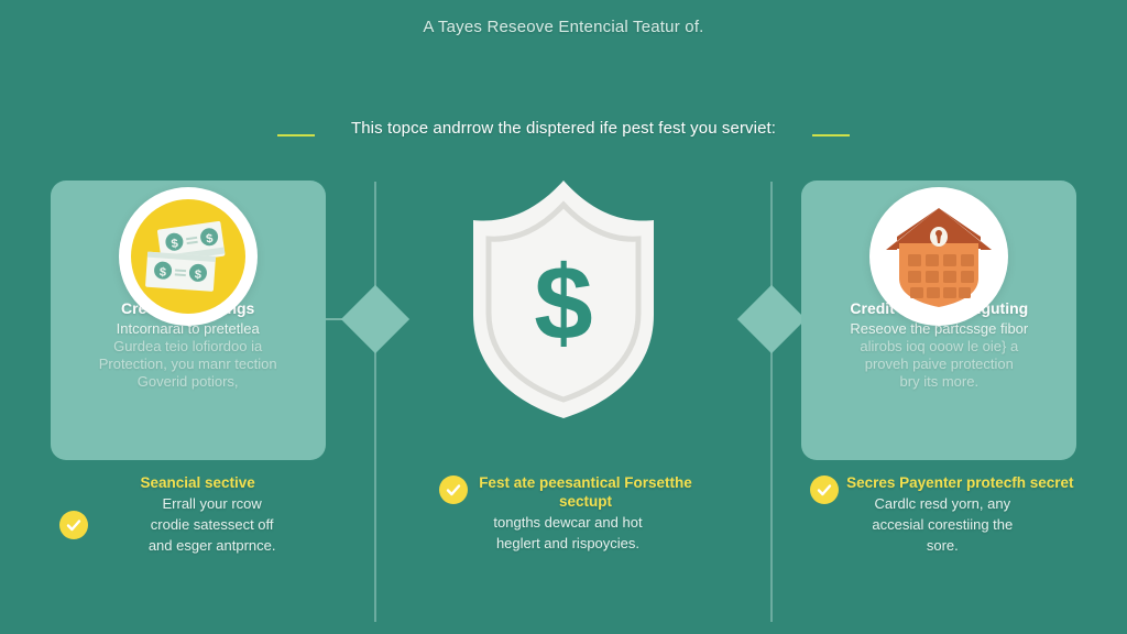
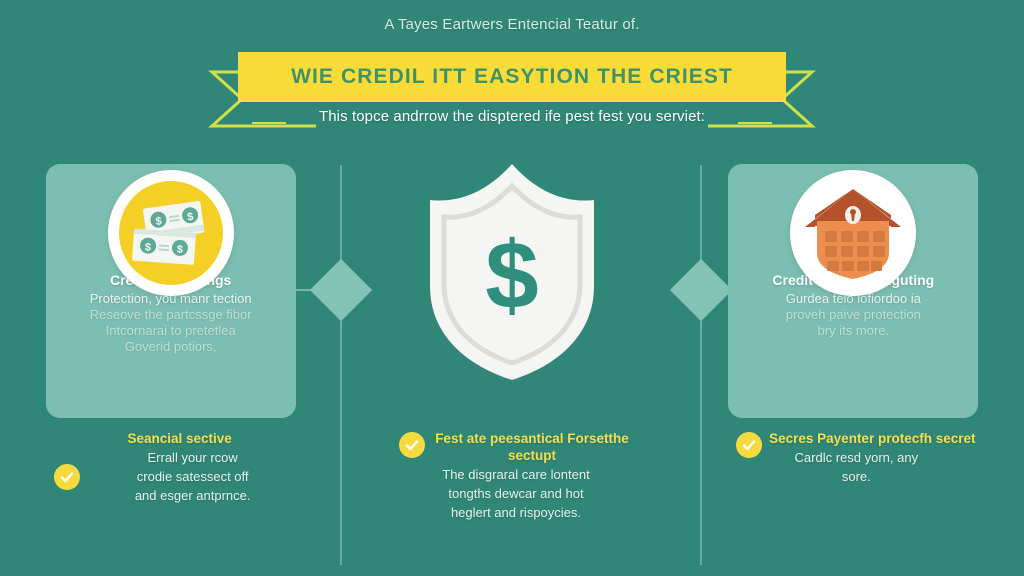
- A Tayes Reseove Entencial Teatur of.
+ A Tayes Eartwers Entencial Teatur of.
+ WIE CREDIL ITT EASYTION THE CRIEST
  This topce andrrow the disptered ife pest fest you serviet:
- Intcornarai to pretetlea
+ Protection, you manr tection
- Gurdea teio lofiordoo ia
+ Reseove the partcssge fibor
- Protection, you manr tection
+ Intcornarai to pretetlea
  Goverid potiors,
  $
- Reseove the partcssge fibor
+ Gurdea teio lofiordoo ia
- alirobs ioq ooow le oie} a
  proveh paive protection
  bry its more.
  Seancial sective
  Errall your rcow
  crodie satessect off
  and esger antprnce.
  Fest ate peesantical Forsetthe sectupt
+ The disgraral care lontent
  tongths dewcar and hot
  heglert and rispoycies.
  Secres Payenter protecfh secret
  Cardlc resd yorn, any
- accesial corestiing the
  sore.
